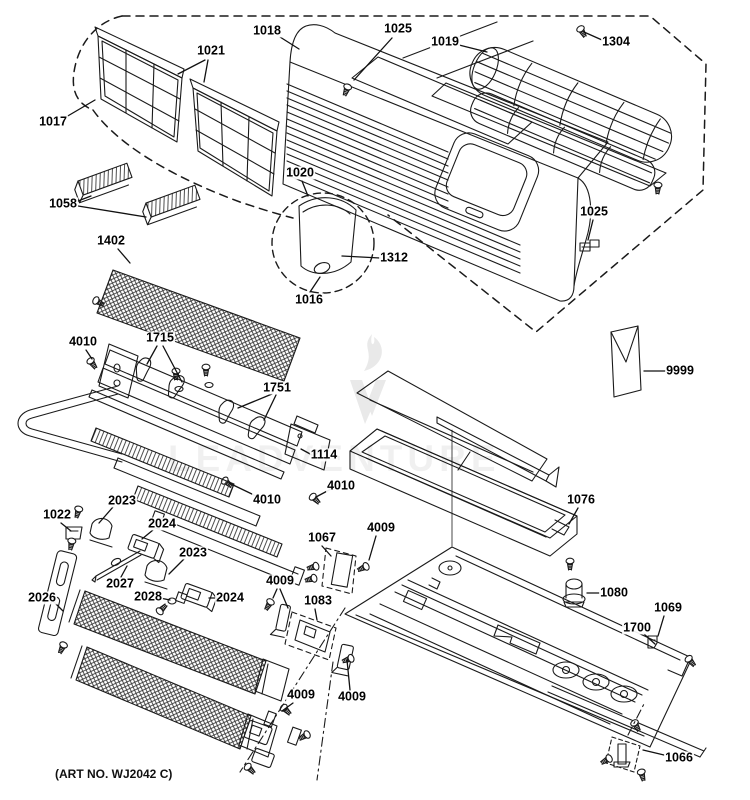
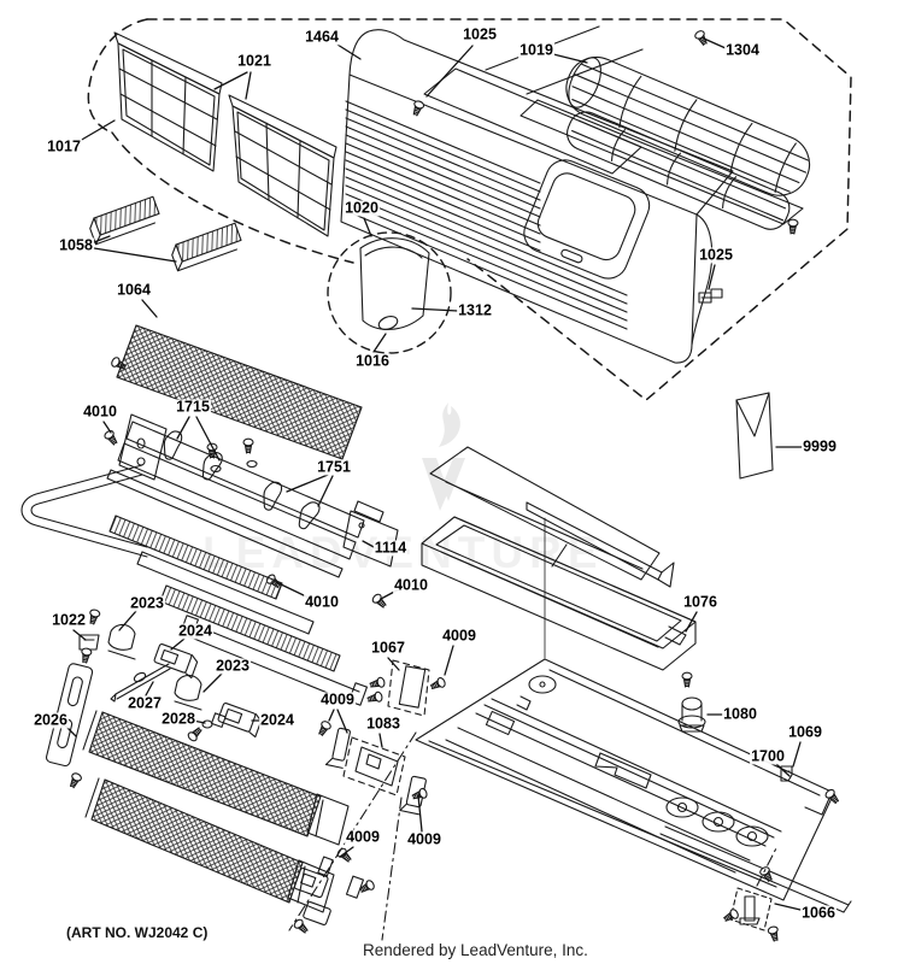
  LEADVNTURE
  1017
  1021
- 1018
+ 1464
  1025
  1019
  1304
  1025
  1020
  1312
  1016
  1058
- 1402
+ 1064
  9999
  4010
  1715
  1751
  1114
  4010
  4010
  1067
  4009
  1076
  1083
  4009
  4009
  4009
  1080
  1069
  1700
  1066
  1022
  2023
  2024
  2023
  2027
  2026
  2028
  2024
  (ART NO. WJ2042 C)
+ Rendered by LeadVenture, Inc.
